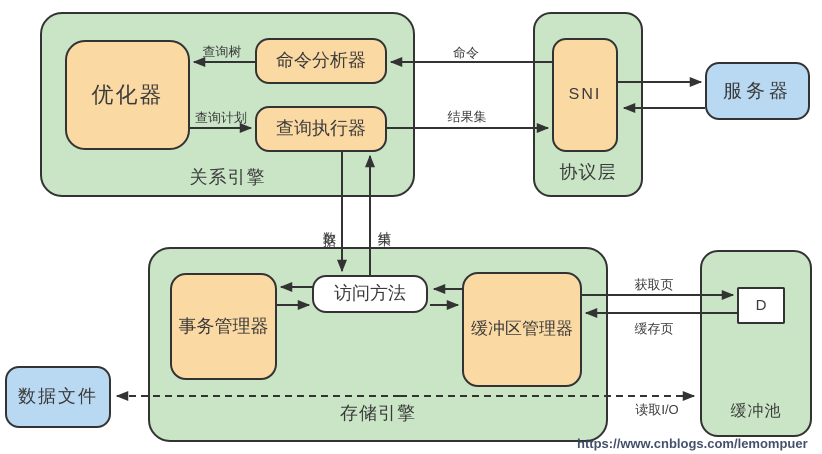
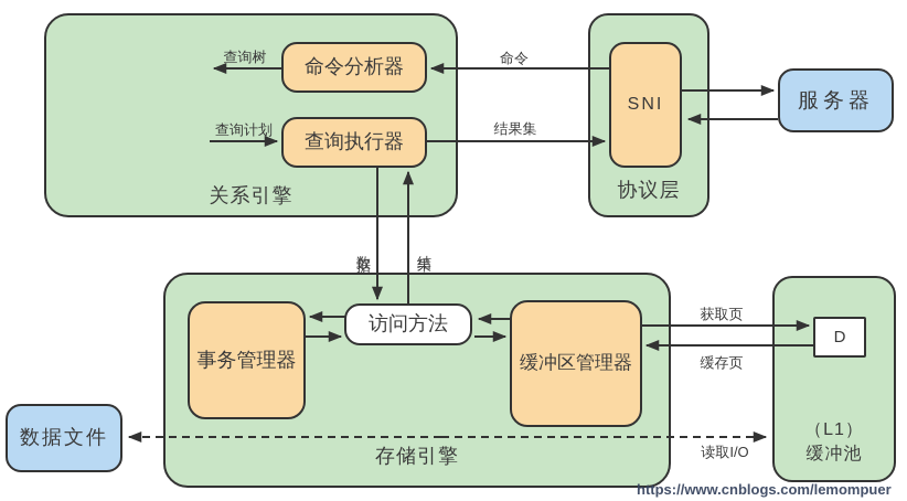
  关系引擎
  协议层
  存储引擎
+ （L1）
  缓冲池
- 优化器
  命令分析器
  查询执行器
  SNI
  服务器
  事务管理器
  访问方法
  缓冲区管理器
  D
  数据文件
  查询树
  查询计划
  命令
  结果集
  获取页
  缓存页
  读取I/O
  https://www.cnblogs.com/lemompuer
